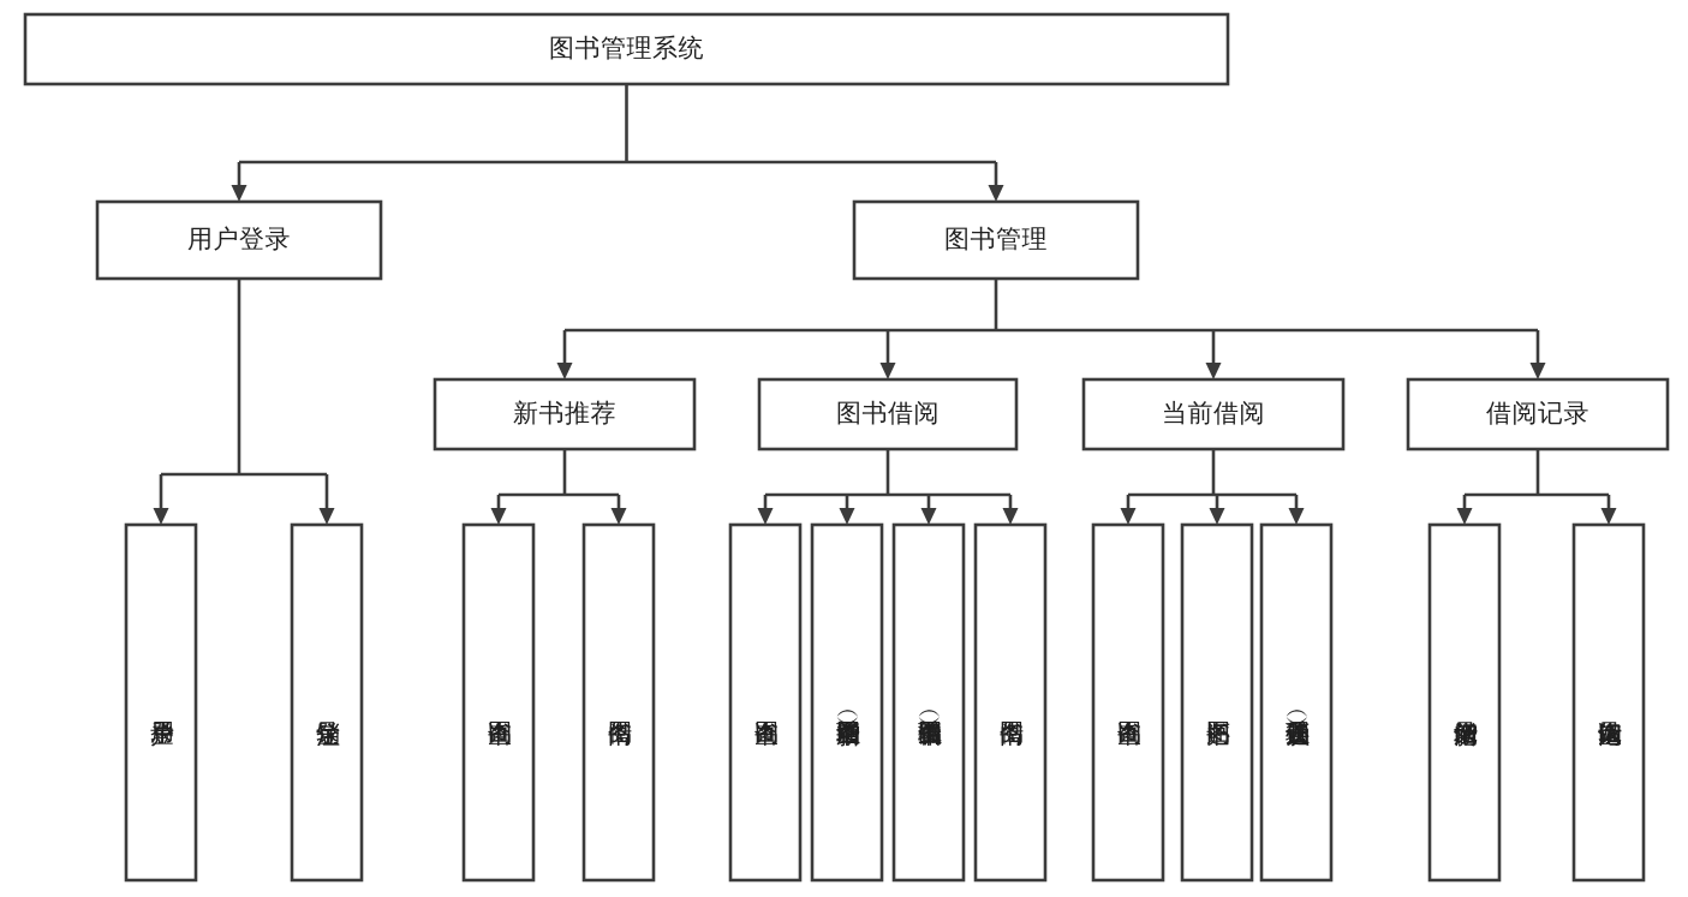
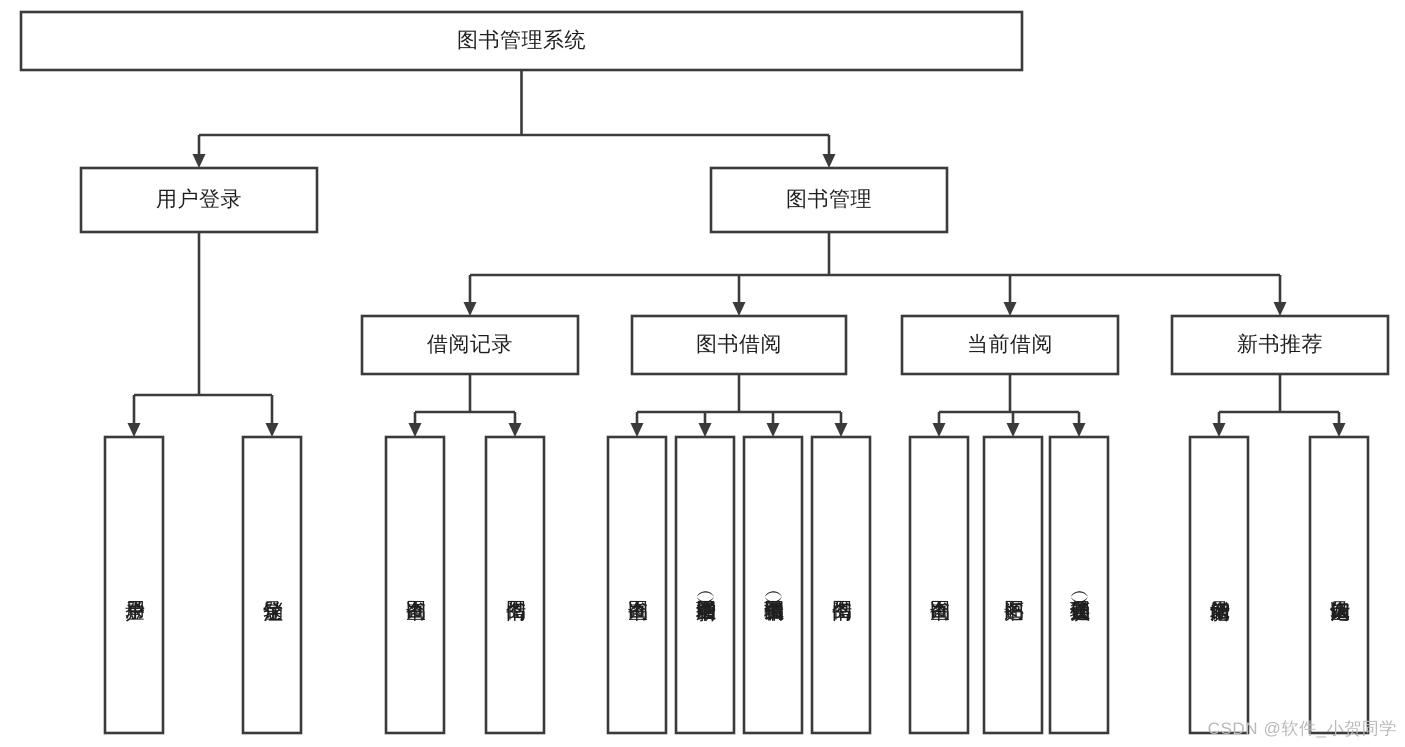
  图书管理系统
  用户登录
  图书管理
- 新书推荐
+ 借阅记录
  图书借阅
  当前借阅
- 借阅记录
+ 新书推荐
+ CSDN @软件_小贺同学
